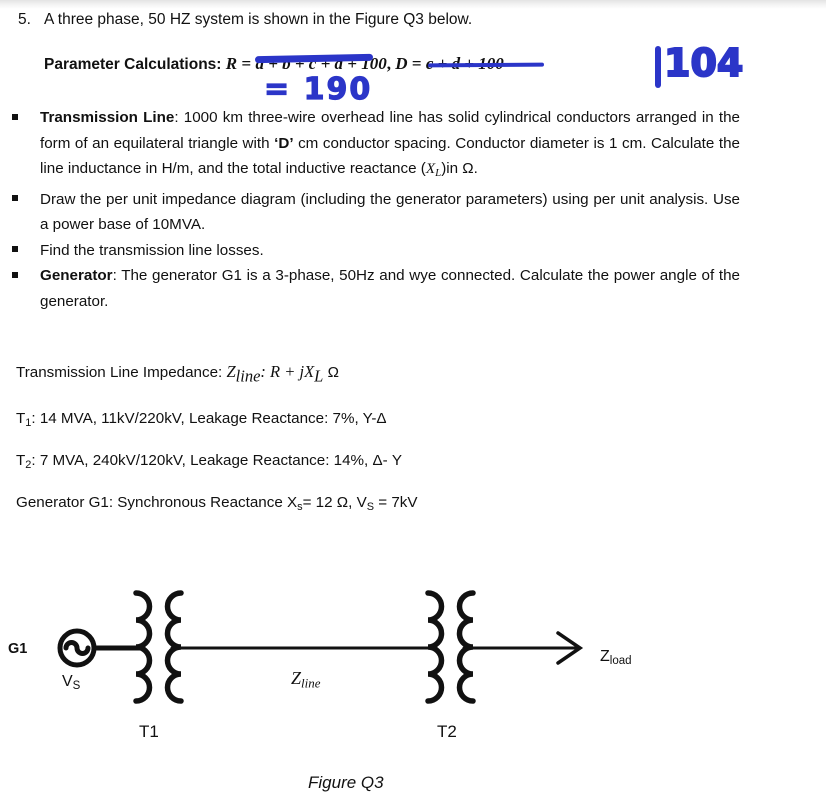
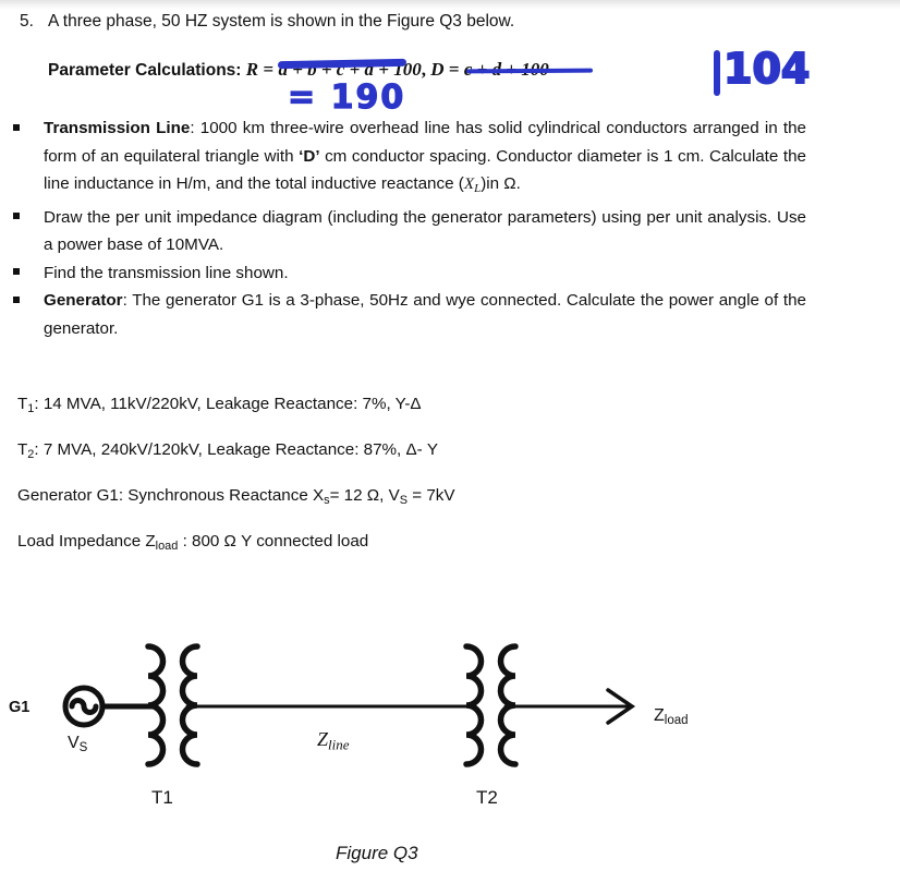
  5.
  A three phase, 50 HZ system is shown in the Figure Q3 below.
  Parameter Calculations: R = a + b + c + d + 100 , D =
  104
  = 190
  Transmission Line: 1000 km three-wire overhead line has solid cylindrical conductors arranged in the form of an equilateral triangle with ‘D’ cm conductor spacing. Conductor diameter is 1 cm. Calculate the line inductance in H/m, and the total inductive reactance (XL)in Ω.
  Draw the per unit impedance diagram (including the generator parameters) using per unit analysis. Use a power base of 10MVA.
- Find the transmission line losses.
+ Find the transmission line shown.
  Generator: The generator G1 is a 3-phase, 50Hz and wye connected. Calculate the power angle of the generator.
- Transmission Line Impedance: Zline: R + jXL Ω
  T1: 14 MVA, 11kV/220kV, Leakage Reactance: 7%, Y-Δ
- T2: 7 MVA, 240kV/120kV, Leakage Reactance: 14%, Δ- Y
+ T2: 7 MVA, 240kV/120kV, Leakage Reactance: 87%, Δ- Y
  Generator G1: Synchronous Reactance Xs= 12 Ω, VS = 7kV
+ Load Impedance Zload : 800 Ω Y connected load
  G1
  VS
  T1
  T2
  Zline
  Zload
  Figure Q3
